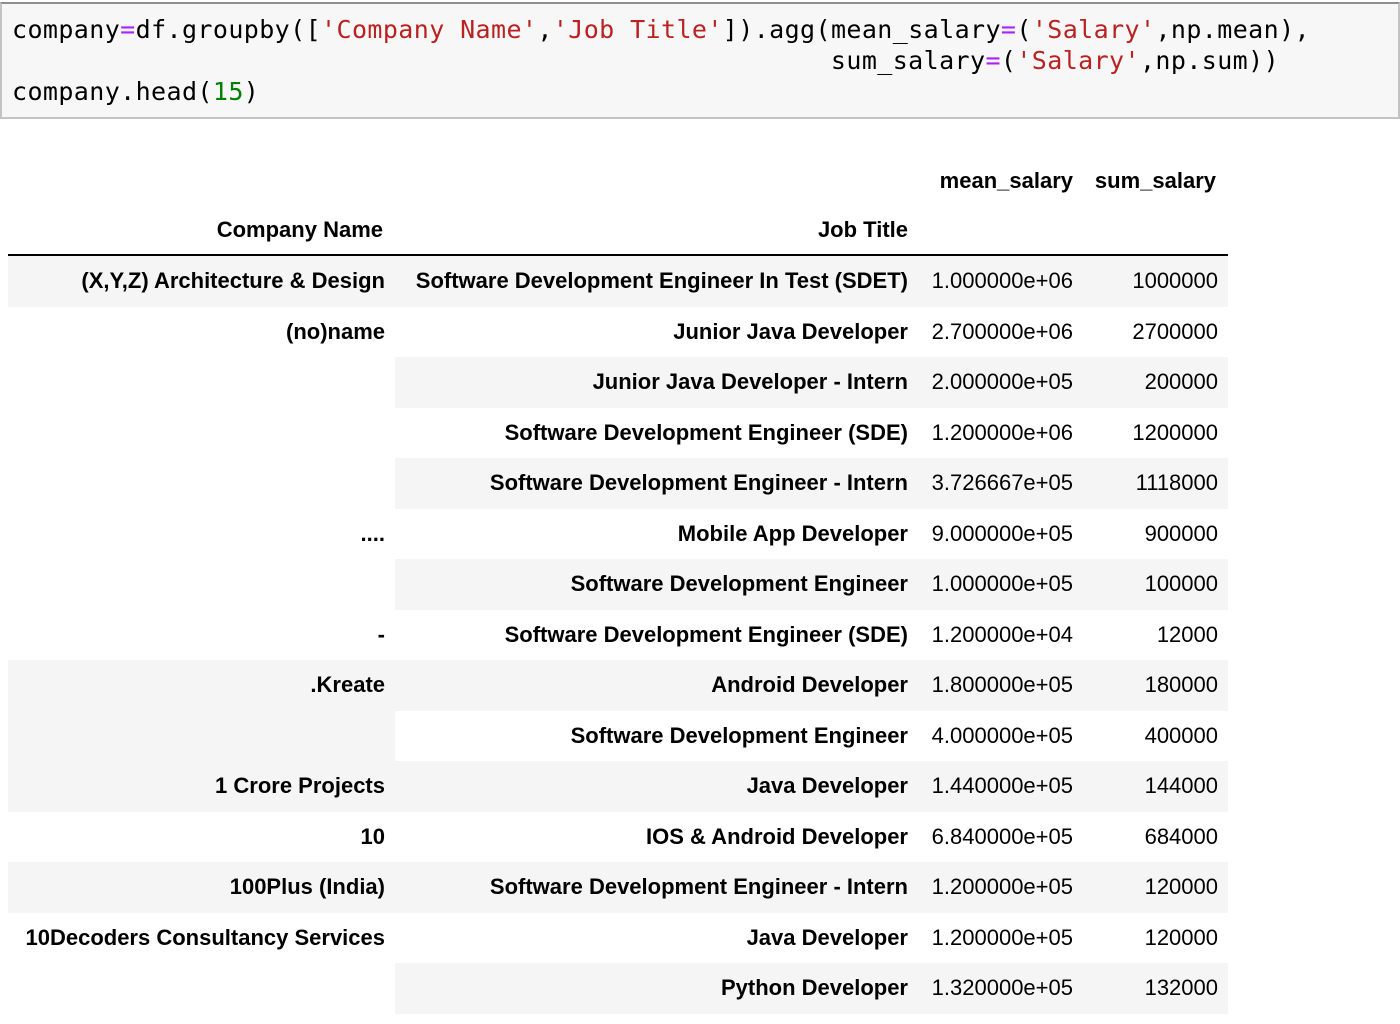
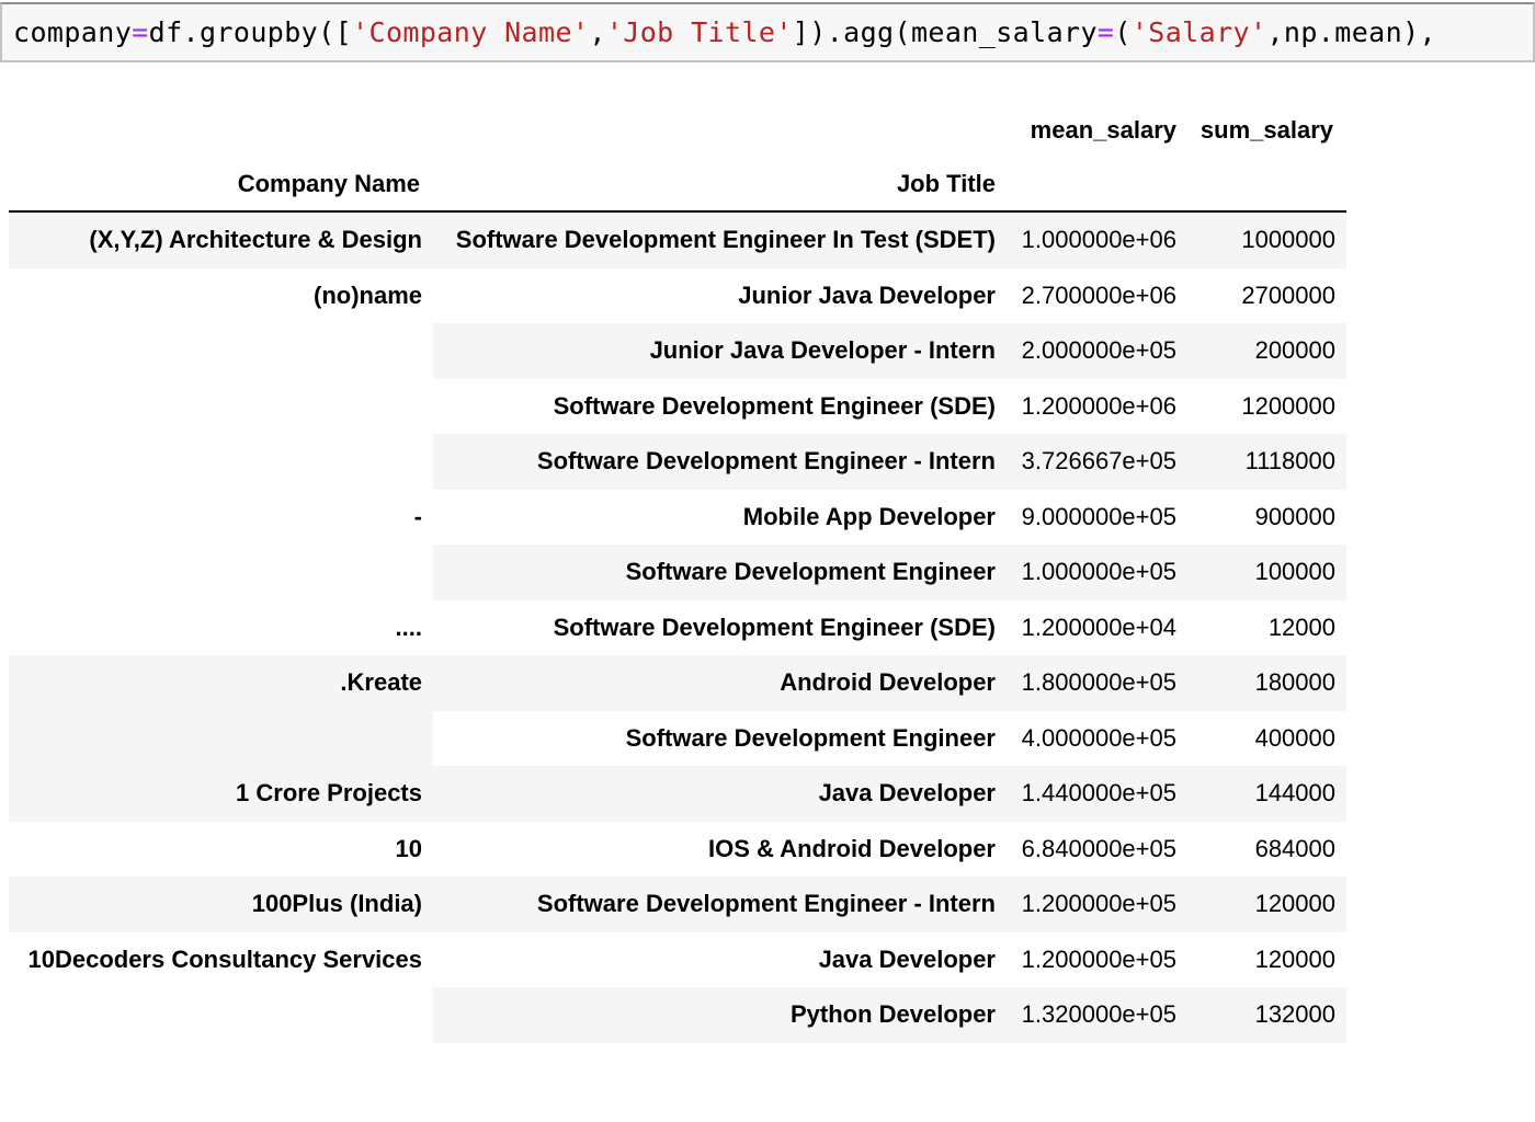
  company=df.groupby(['Company Name','Job Title']).agg(mean_salary=('Salary',np.mean),
- sum_salary=('Salary',np.sum))
- company.head(15)
  		mean_salary	sum_salary
  Company Name	Job Title
  (X,Y,Z) Architecture & Design	Software Development Engineer In Test (SDET)	1.000000e+06	1000000
  (no)name	Junior Java Developer	2.700000e+06	2700000
  Junior Java Developer - Intern	2.000000e+05	200000
  Software Development Engineer (SDE)	1.200000e+06	1200000
  Software Development Engineer - Intern	3.726667e+05	1118000
- ....	Mobile App Developer	9.000000e+05	900000
+ -	Mobile App Developer	9.000000e+05	900000
  Software Development Engineer	1.000000e+05	100000
- -	Software Development Engineer (SDE)	1.200000e+04	12000
+ ....	Software Development Engineer (SDE)	1.200000e+04	12000
  .Kreate	Android Developer	1.800000e+05	180000
  Software Development Engineer	4.000000e+05	400000
  1 Crore Projects	Java Developer	1.440000e+05	144000
  10	IOS & Android Developer	6.840000e+05	684000
  100Plus (India)	Software Development Engineer - Intern	1.200000e+05	120000
  10Decoders Consultancy Services	Java Developer	1.200000e+05	120000
  Python Developer	1.320000e+05	132000
